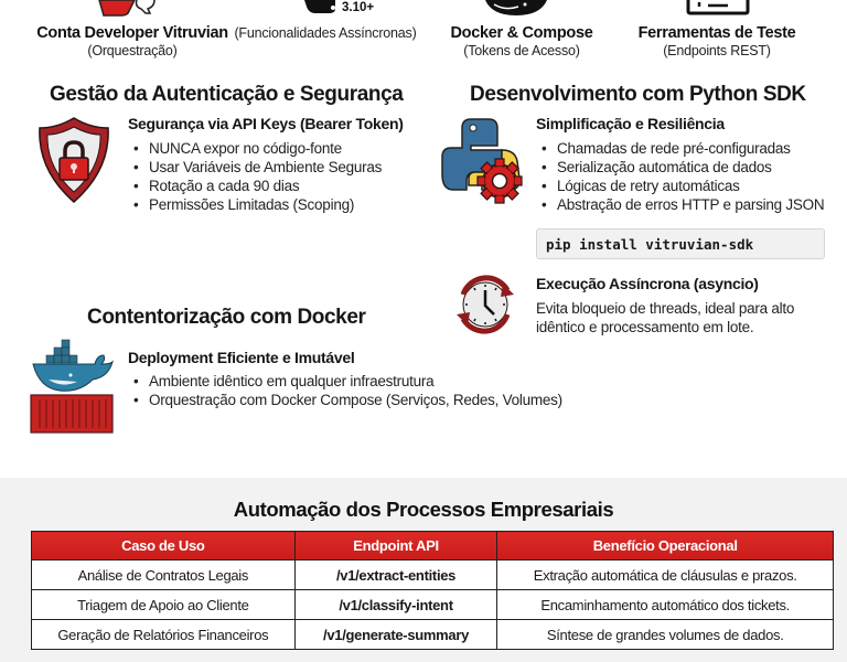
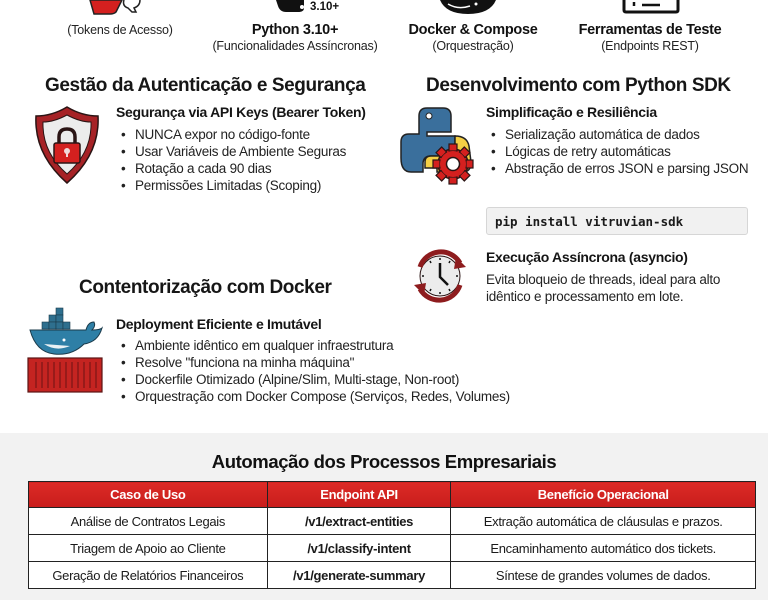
- Conta Developer Vitruvian
- (Orquestração)
+ (Tokens de Acesso)
  3.10+
+ Python 3.10+
  (Funcionalidades Assíncronas)
  Docker & Compose
- (Tokens de Acesso)
+ (Orquestração)
  Ferramentas de Teste
  (Endpoints REST)
  Gestão da Autenticação e Segurança
  Segurança via API Keys (Bearer Token)
  NUNCA expor no código-fonte
  Usar Variáveis de Ambiente Seguras
  Rotação a cada 90 dias
  Permissões Limitadas (Scoping)
  Desenvolvimento com Python SDK
  Simplificação e Resiliência
- Chamadas de rede pré-configuradas
  Serialização automática de dados
  Lógicas de retry automáticas
- Abstração de erros HTTP e parsing JSON
+ Abstração de erros JSON e parsing JSON
  pip install vitruvian-sdk
  Execução Assíncrona (asyncio)
  Evita bloqueio de threads, ideal para alto
  idêntico e processamento em lote.
  Contentorização com Docker
  Deployment Eficiente e Imutável
  Ambiente idêntico em qualquer infraestrutura
+ Resolve "funciona na minha máquina"
+ Dockerfile Otimizado (Alpine/Slim, Multi-stage, Non-root)
  Orquestração com Docker Compose (Serviços, Redes, Volumes)
  Automação dos Processos Empresariais
  Caso de Uso	Endpoint API	Benefício Operacional
  Análise de Contratos Legais	/v1/extract-entities	Extração automática de cláusulas e prazos.
  Triagem de Apoio ao Cliente	/v1/classify-intent	Encaminhamento automático dos tickets.
  Geração de Relatórios Financeiros	/v1/generate-summary	Síntese de grandes volumes de dados.
